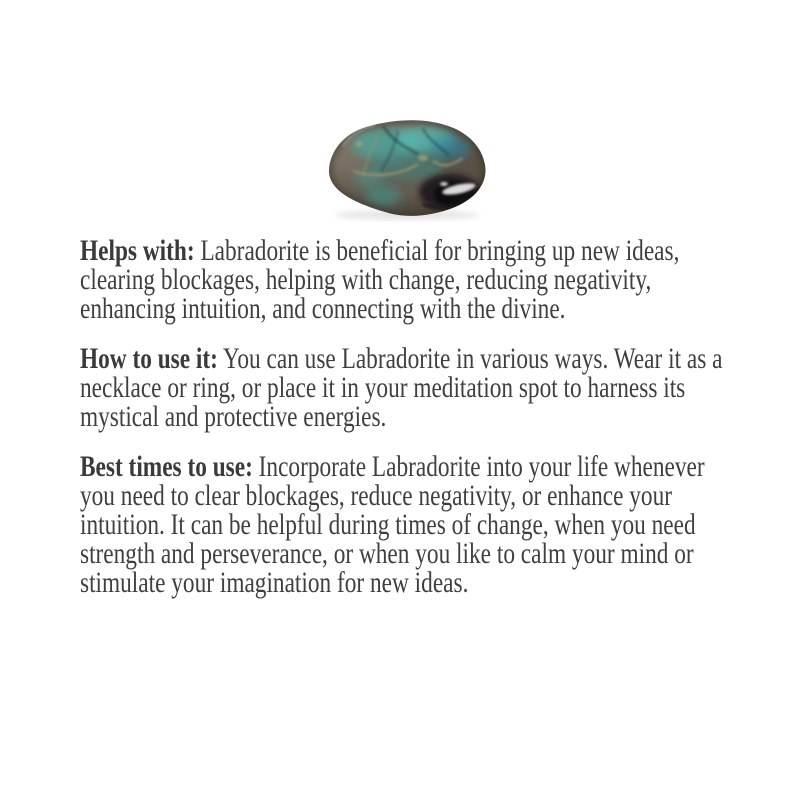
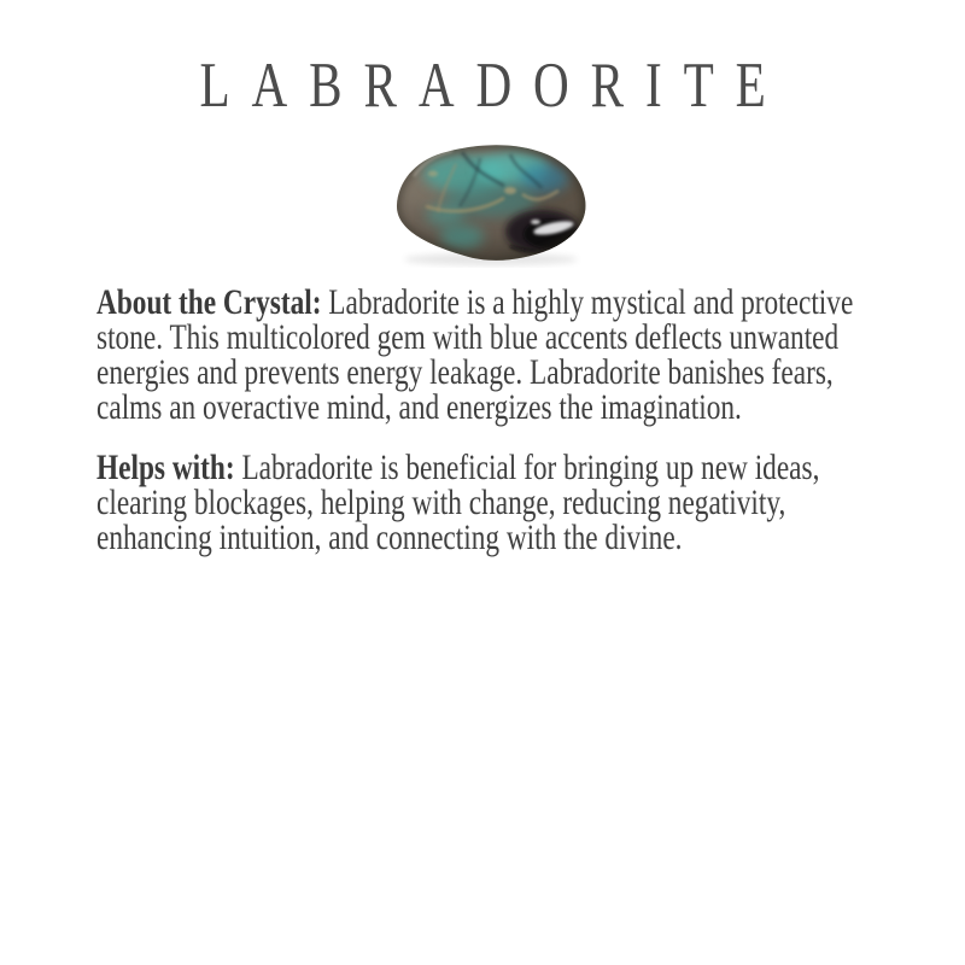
+ LABRADORITE
+ About the Crystal: Labradorite is a highly mystical and protective stone. This multicolored gem with blue accents deflects unwanted energies and prevents energy leakage. Labradorite banishes fears, calms an overactive mind, and energizes the imagination.
  Helps with: Labradorite is beneficial for bringing up new ideas, clearing blockages, helping with change, reducing negativity, enhancing intuition, and connecting with the divine.
- How to use it: You can use Labradorite in various ways. Wear it as a necklace or ring, or place it in your meditation spot to harness its mystical and protective energies.
- Best times to use: Incorporate Labradorite into your life whenever you need to clear blockages, reduce negativity, or enhance your intuition. It can be helpful during times of change, when you need strength and perseverance, or when you like to calm your mind or stimulate your imagination for new ideas.
